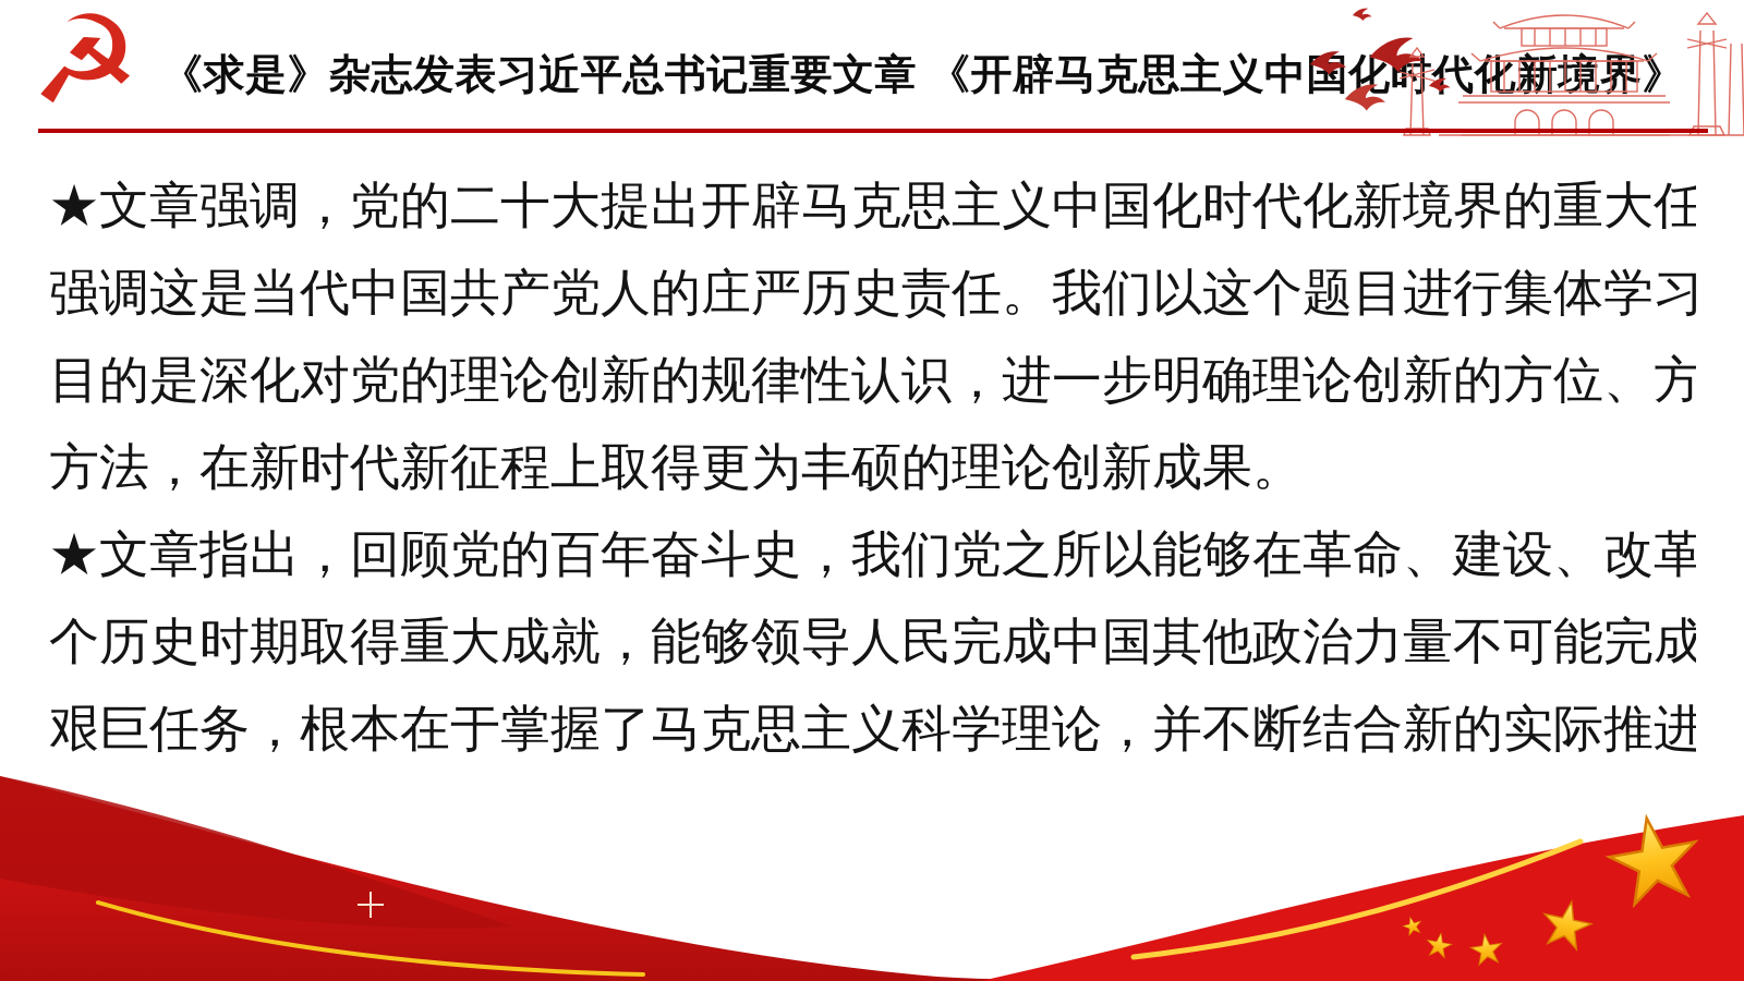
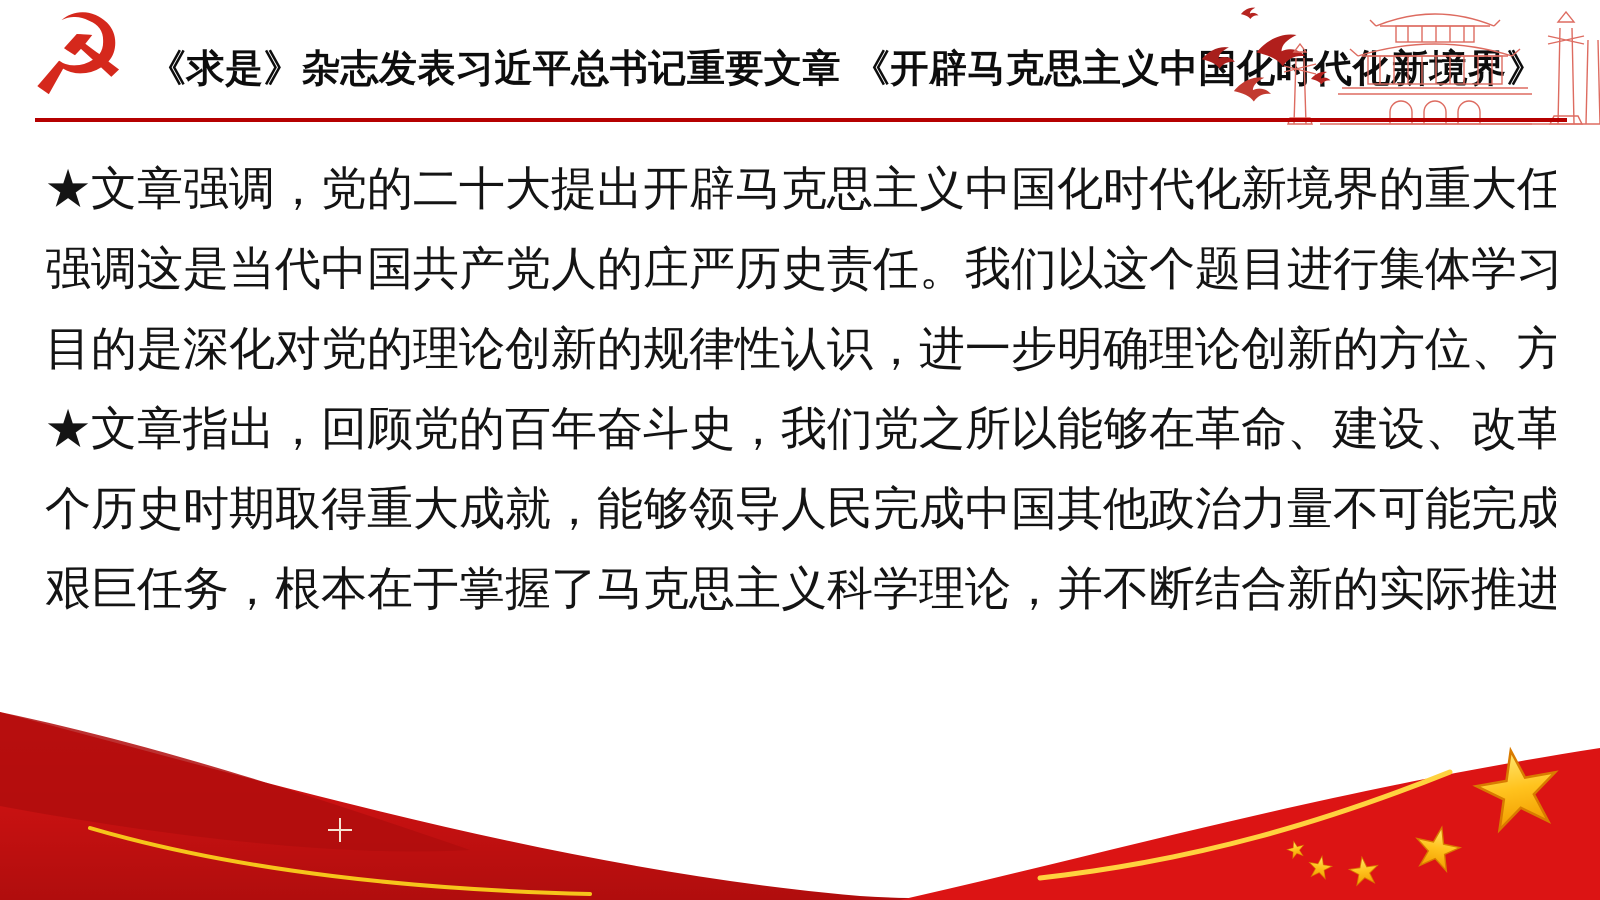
  ☭
  《求是》杂志发表习近平总书记重要文章 《开辟马克思主义中国化代化新境界》
  ★文章强调，党的二十大提出开辟马克思主义中国化时代化新境界的重大任
  强调这是当代中国共产党人的庄严历史责任。我们以这个题目进行集体学习
  目的是深化对党的理论创新的规律性认识，进一步明确理论创新的方位、方
- 方法，在新时代新征程上取得更为丰硕的理论创新成果。
  ★文章指出，回顾党的百年奋斗史，我们党之所以能够在革命、建设、改革
  个历史时期取得重大成就，能够领导人民完成中国其他政治力量不可能完成
  艰巨任务，根本在于掌握了马克思主义科学理论，并不断结合新的实际推进
